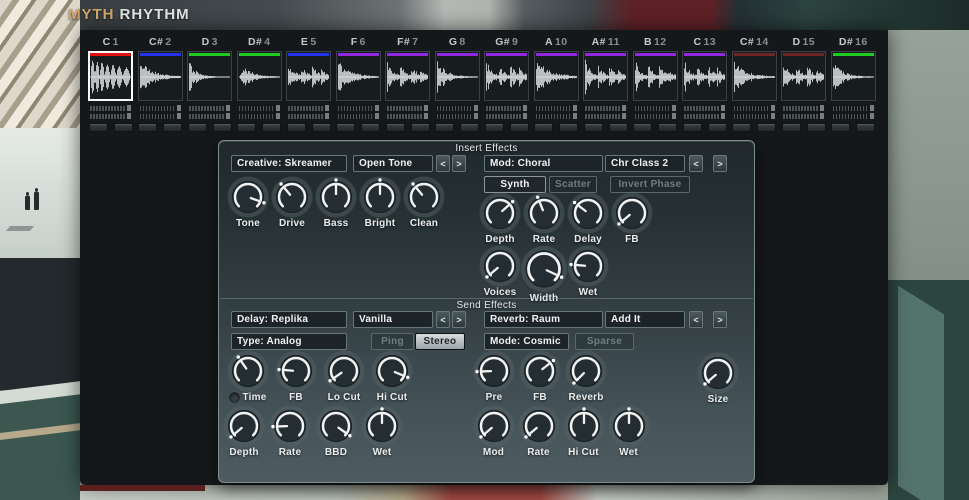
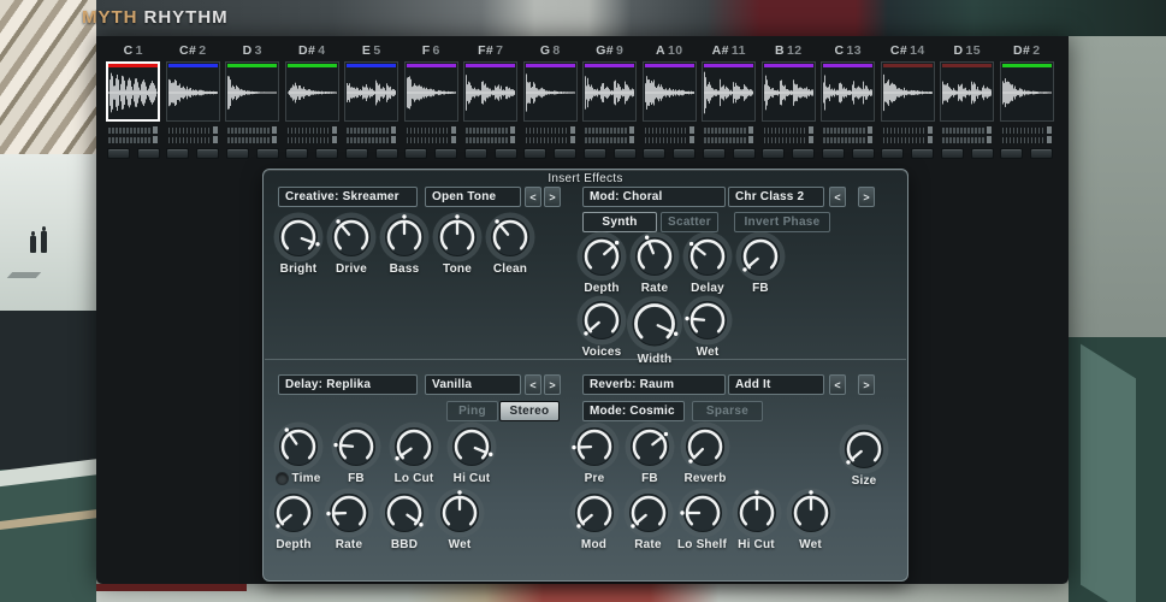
  MYTH RHYTHM
  C 1
  C# 2
  D 3
  D# 4
  E 5
  F 6
  F# 7
  G 8
  G# 9
  A 10
  A# 11
  B 12
  C 13
  C# 14
  D 15
- D# 16
+ D# 2
  Insert Effects
  Creative: Skreamer
  Open Tone
  <
  >
  Mod: Choral
  Chr Class 2
  <
  >
  Synth
  Scatter
  Invert Phase
- Tone
+ Bright
  Drive
  Bass
- Bright
+ Tone
  Clean
  Depth
  Rate
  Delay
  FB
  Voices
  Width
  Wet
- Send Effects
  Delay: Replika
  Vanilla
  <
  >
  Reverb: Raum
  Add It
  <
  >
- Type: Analog
  Ping
  Stereo
  Mode: Cosmic
  Sparse
  Time
  FB
  Lo Cut
  Hi Cut
  Depth
  Rate
  BBD
  Wet
  Pre
  FB
  Reverb
  Mod
  Rate
+ Lo Shelf
  Hi Cut
  Wet
  Size
